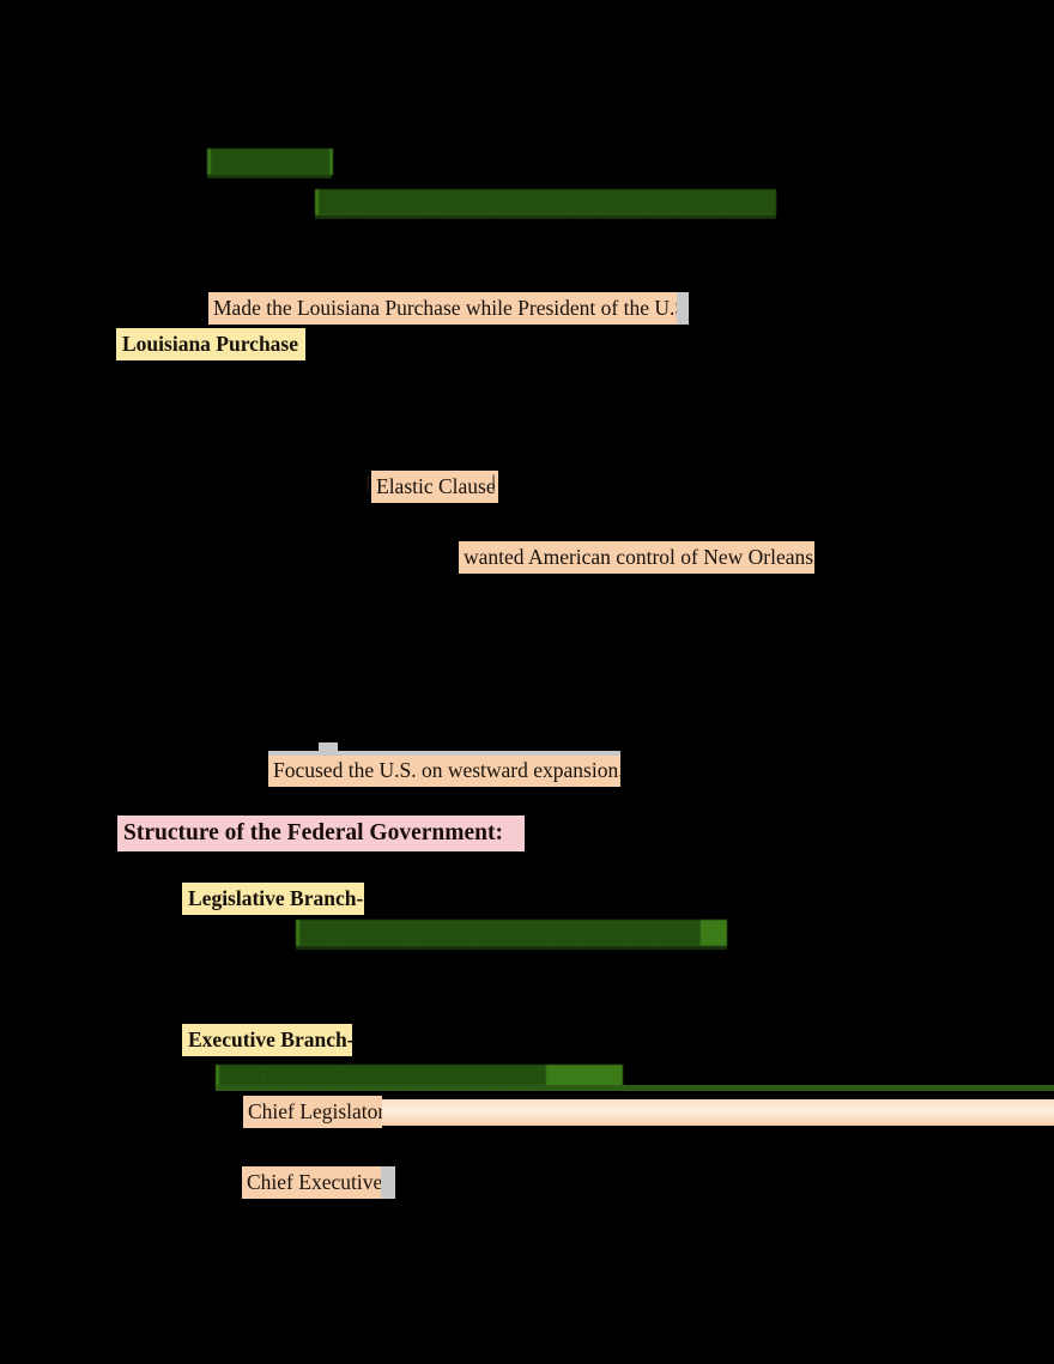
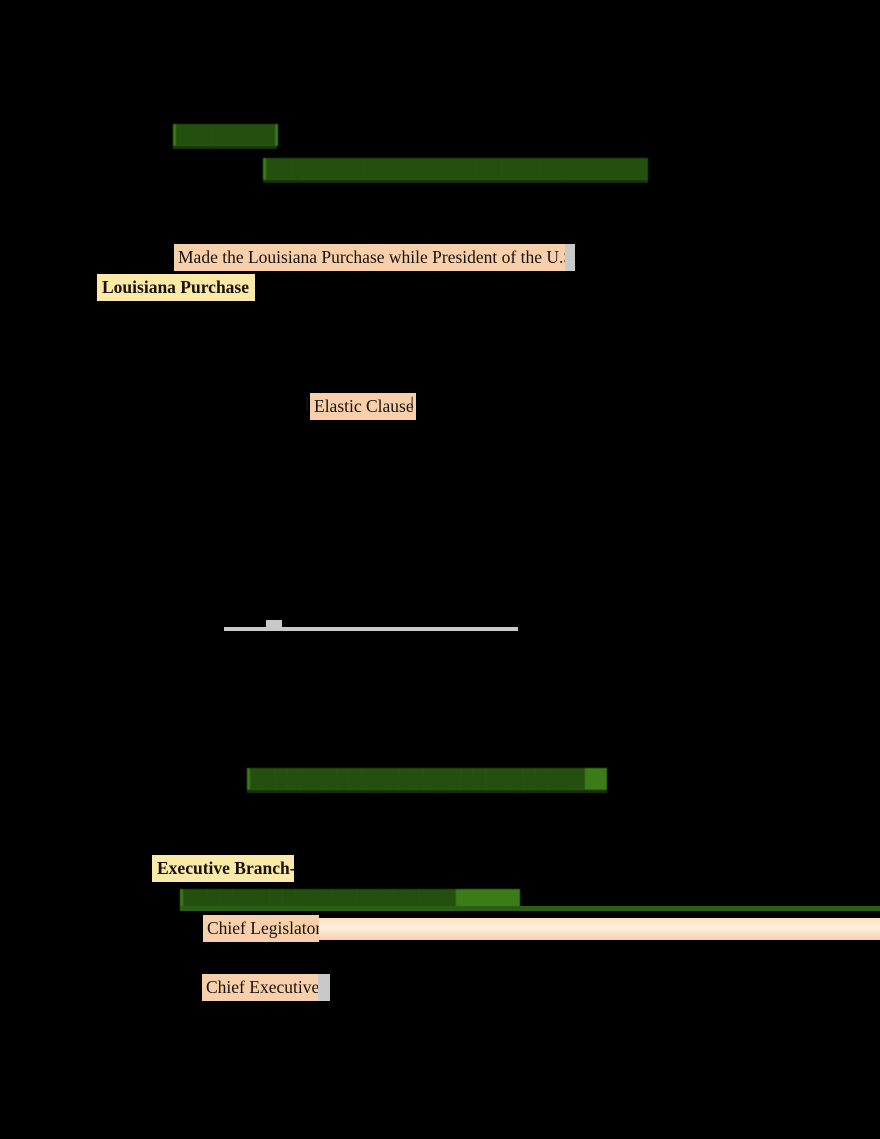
  ████████
  ███████████████████████████████
  Made the Louisiana Purchase while President of the U..
  Louisiana Purchase
  Elastic Clause
  ∣
  ∣
- wanted American control of New Orleans
- Focused the U.S. on westward expansion.
- Structure of the Federal Government:
- Legislative Branch-
  ███████████████████████████
  Executive Branch-
  ██████████████████████
  Chief Legislato
  Chief Executive
